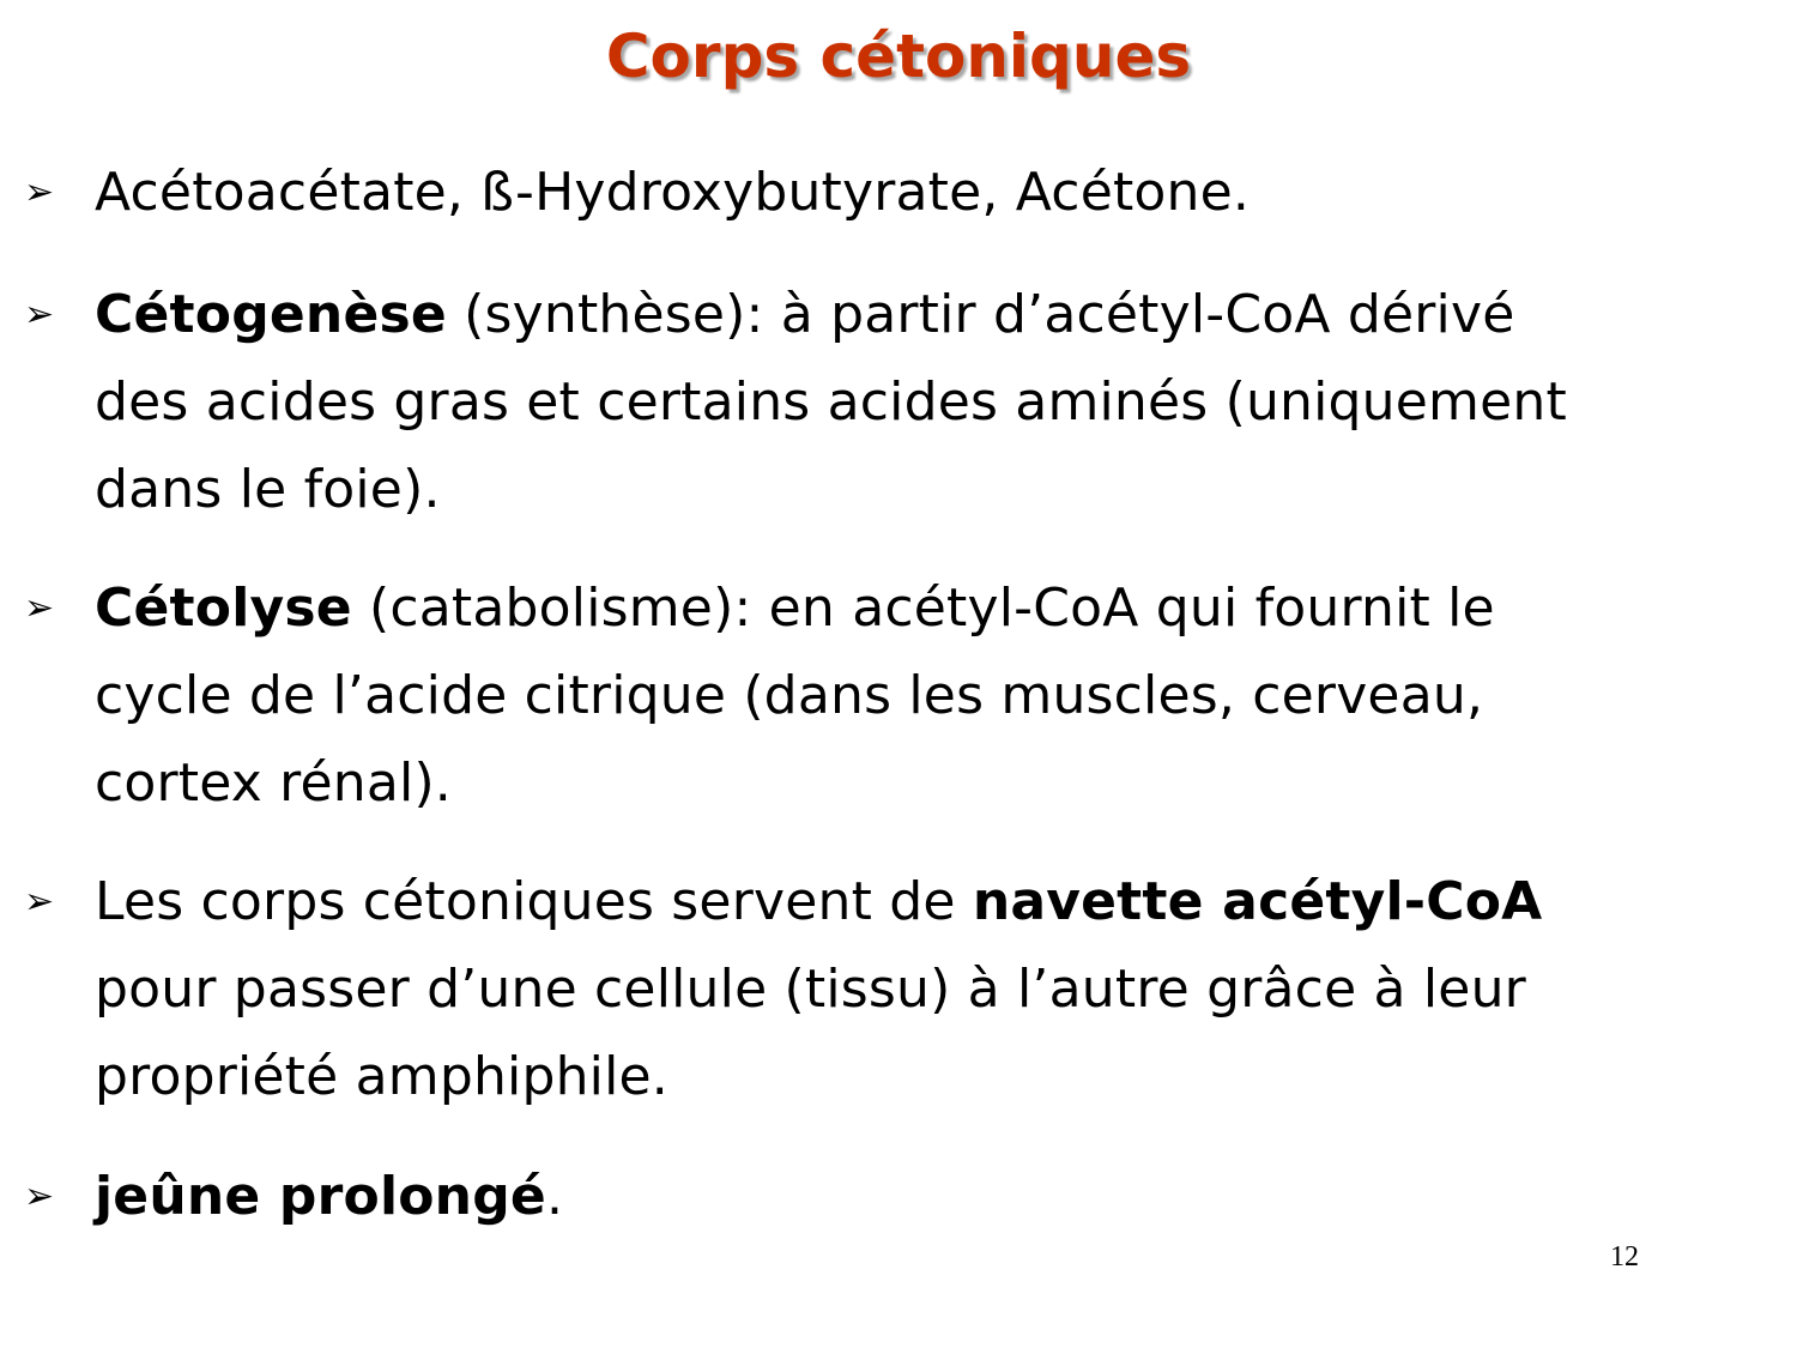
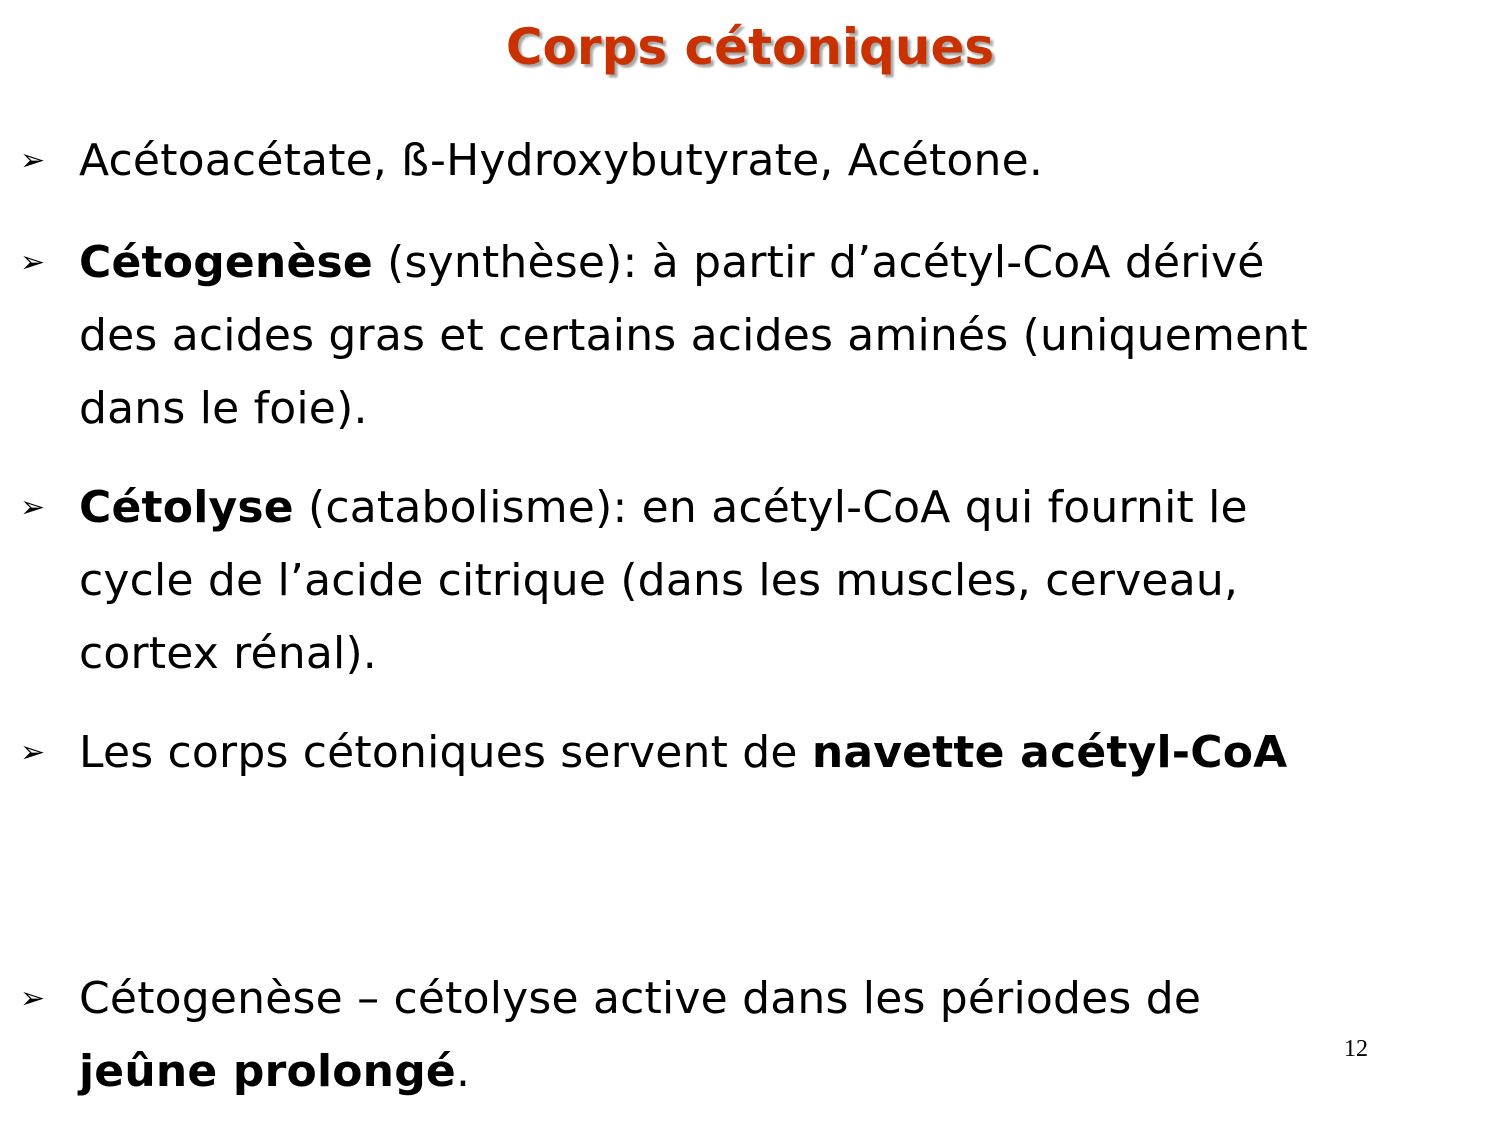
  Corps cétoniques
  ➢
  Acétoacétate, ß-Hydroxybutyrate, Acétone.
  ➢
  Cétogenèse (synthèse): à partir d’acétyl-CoA dérivé
  des acides gras et certains acides aminés (uniquement
  dans le foie).
  ➢
  Cétolyse (catabolisme): en acétyl-CoA qui fournit le
  cycle de l’acide citrique (dans les muscles, cerveau,
  cortex rénal).
  ➢
  Les corps cétoniques servent de navette acétyl-CoA
- pour passer d’une cellule (tissu) à l’autre grâce à leur
- propriété amphiphile.
  ➢
+ Cétogenèse – cétolyse active dans les périodes de
  jeûne prolongé.
  12
